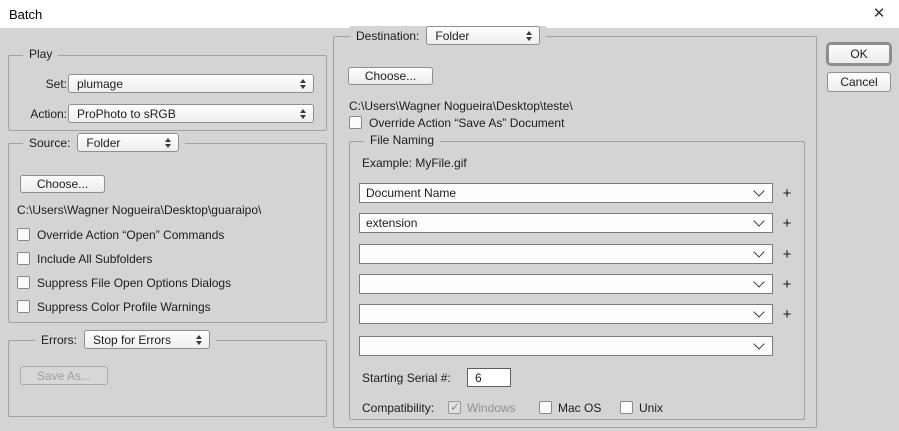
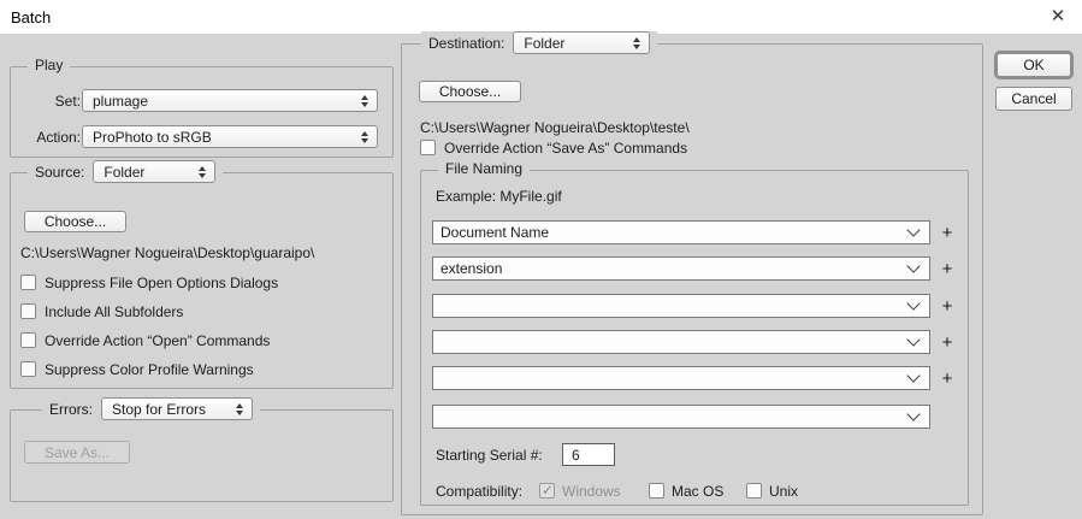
  Batch
  ✕
  Play
  Set:
  plumage
  Action:
  ProPhoto to sRGB
  Source:
  Folder
  Choose...
  C:\Users\Wagner Nogueira\Desktop\guaraipo\
- Override Action “Open” Commands
+ Suppress File Open Options Dialogs
  Include All Subfolders
- Suppress File Open Options Dialogs
+ Override Action “Open” Commands
  Suppress Color Profile Warnings
  Errors:
  Stop for Errors
  Save As...
  Destination:
  Folder
  Choose...
  C:\Users\Wagner Nogueira\Desktop\teste\
- Override Action “Save As” Document
+ Override Action “Save As” Commands
  File Naming
  Example: MyFile.gif
  Document Name
  +
  extension
  +
  +
  +
  +
  Starting Serial #:
  6
  Compatibility:
  Windows
  Mac OS
  Unix
  OK
  Cancel
